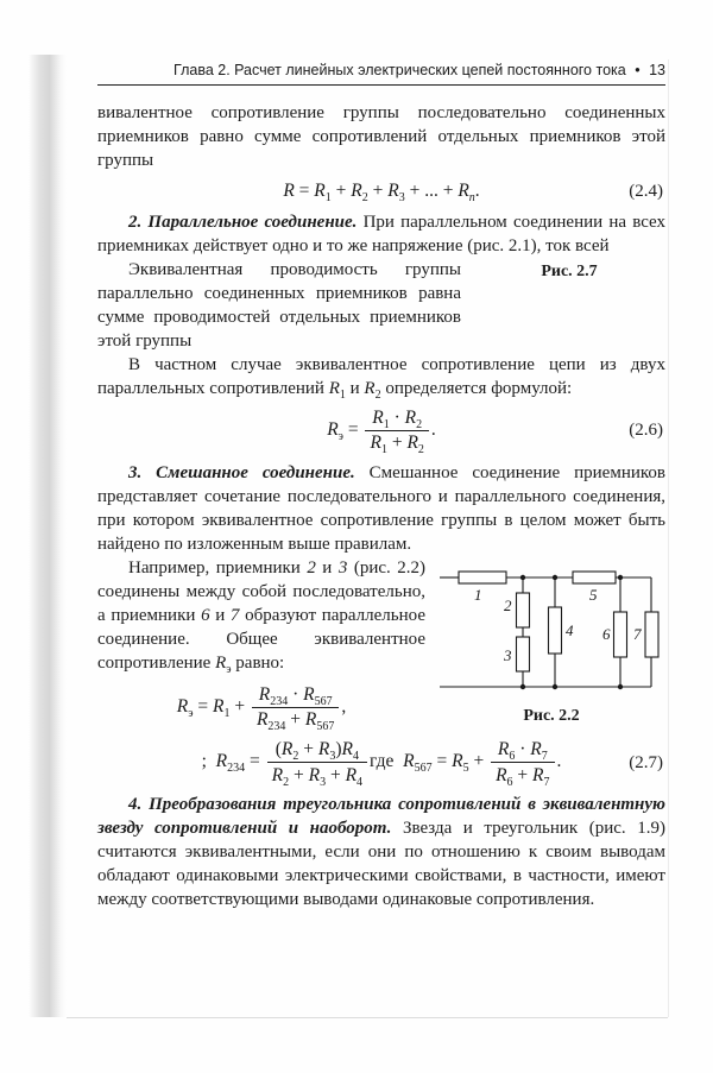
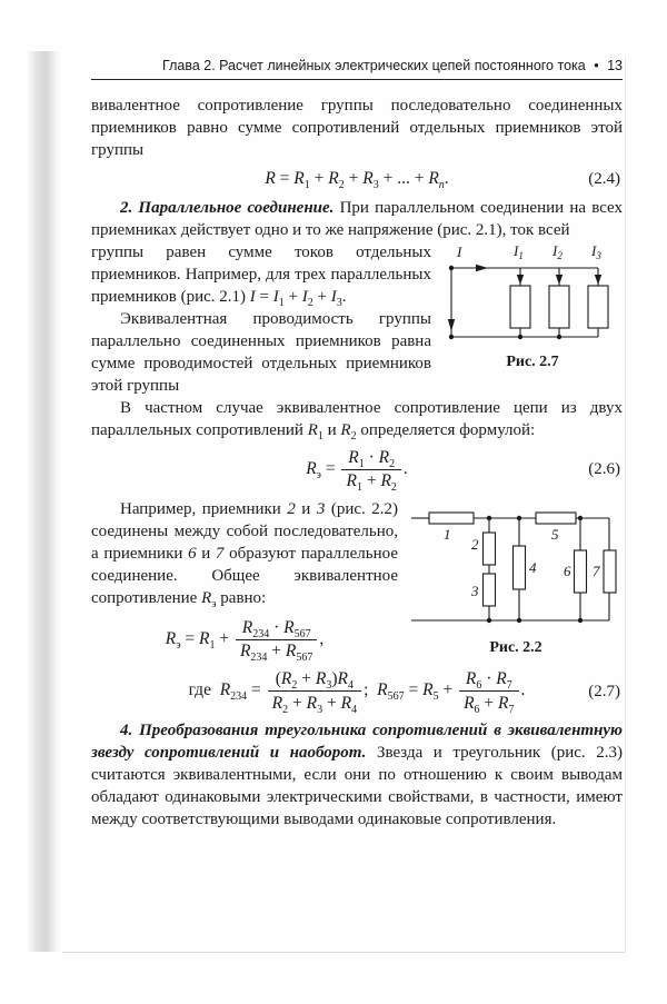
  Глава 2. Расчет линейных электрических цепей постоянного тока • 13
  вивалентное сопротивление группы последовательно соединенных приемников равно сумме сопротивлений отдельных приемников этой группы
  R = R1 + R2 + R3 + ... + Rn.
  (2.4)
  2. Параллельное соединение. При параллельном соединении на всех приемниках действует одно и то же напряжение (рис. 2.1), ток всей
+ группы равен сумме токов отдельных приемников. Например, для трех параллельных приемников (рис. 2.1) I = I1 + I2 + I3.
  Эквивалентная проводимость группы параллельно соединенных приемников равна сумме проводимостей отдельных приемников этой группы
+ I
+ I1
+ I2
+ I3
  Рис. 2.7
  В частном случае эквивалентное сопротивление цепи из двух параллельных сопротивлений R1 и R2 определяется формулой:
  Rэ =
  R1 · R2
  R1 + R2
  .
  (2.6)
- 3. Смешанное соединение. Смешанное соединение приемников представляет сочетание последовательного и параллельного соединения, при котором эквивалентное сопротивление группы в целом может быть найдено по изложенным выше правилам.
  Например, приемники 2 и 3 (рис. 2.2) соединены между собой последовательно, а приемники 6 и 7 образуют параллельное соединение. Общее эквивалентное сопротивление Rэ равно:
  Rэ = R1 +
  R234 · R567
  R234 + R567
  ,
  1
  2
  3
  4
  5
  6
  7
  Рис. 2.2
- ; R234 =
+ где R234 =
  (R2 + R3)R4
  R2 + R3 + R4
- где R567 = R5 +
+ ; R567 = R5 +
  R6 · R7
  R6 + R7
  .
  (2.7)
- 4. Преобразования треугольника сопротивлений в эквивалентную звезду сопротивлений и наоборот. Звезда и треугольник (рис. 1.9) считаются эквивалентными, если они по отношению к своим выводам обладают одинаковыми электрическими свойствами, в частности, имеют между соответствующими выводами одинаковые сопротивления.
+ 4. Преобразования треугольника сопротивлений в эквивалентную звезду сопротивлений и наоборот. Звезда и треугольник (рис. 2.3) считаются эквивалентными, если они по отношению к своим выводам обладают одинаковыми электрическими свойствами, в частности, имеют между соответствующими выводами одинаковые сопротивления.
